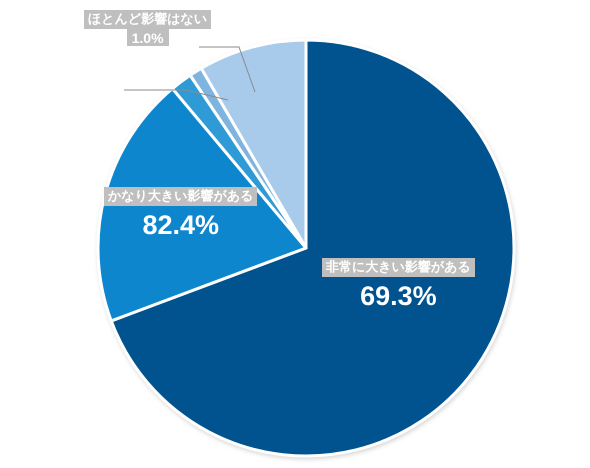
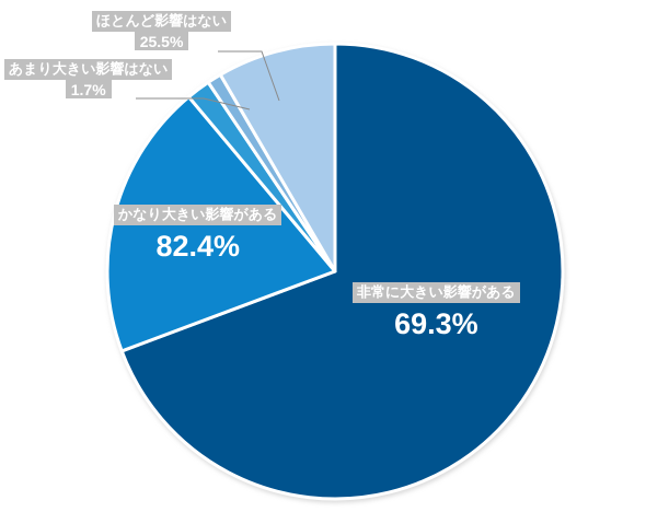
  非常に大きい影響がある
  69.3%
  かなり大きい影響がある
  82.4%
  ほとんど影響はない
- 1.0%
+ 25.5%
+ あまり大きい影響はない
+ 1.7%
